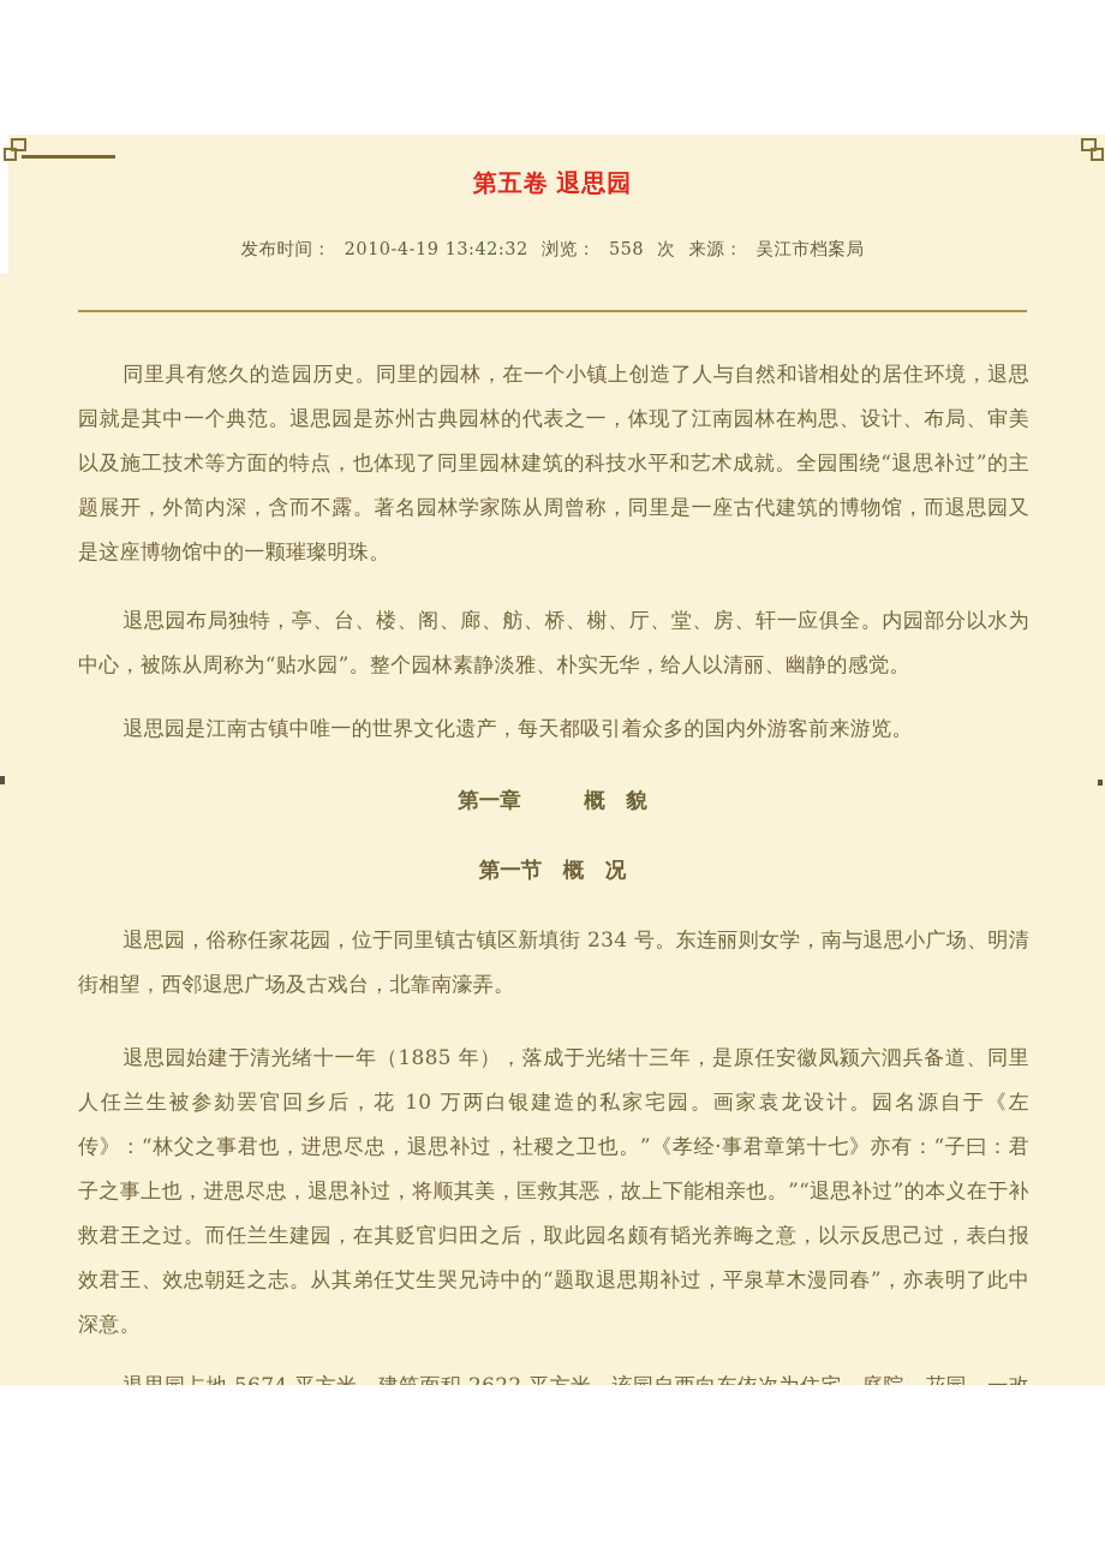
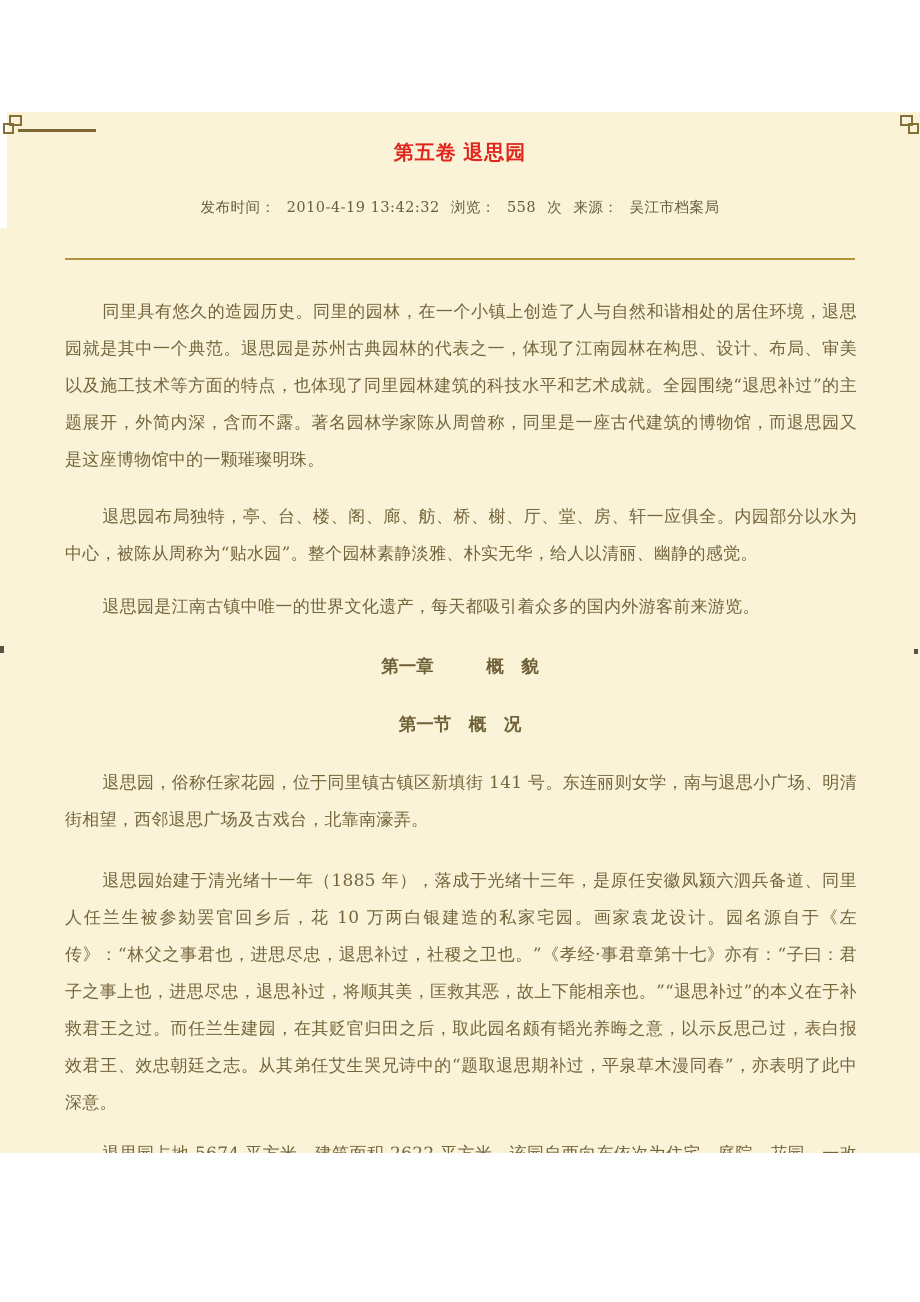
  第五卷 退思园
  发布时间： 2010-4-19 13:42:32 浏览： 558 次 来源： 吴江市档案局
  同里具有悠久的造园历史。同里的园林，在一个小镇上创造了人与自然和谐相处的居住环境，退思园就是其中一个典范。退思园是苏州古典园林的代表之一，体现了江南园林在构思、设计、布局、审美以及施工技术等方面的特点，也体现了同里园林建筑的科技水平和艺术成就。全园围绕“退思补过”的主题展开，外简内深，含而不露。著名园林学家陈从周曾称，同里是一座古代建筑的博物馆，而退思园又是这座博物馆中的一颗璀璨明珠。
  退思园布局独特，亭、台、楼、阁、廊、舫、桥、榭、厅、堂、房、轩一应俱全。内园部分以水为中心，被陈从周称为“贴水园”。整个园林素静淡雅、朴实无华，给人以清丽、幽静的感觉。
  退思园是江南古镇中唯一的世界文化遗产，每天都吸引着众多的国内外游客前来游览。
  第一章 概 貌
  第一节 概 况
- 退思园，俗称任家花园，位于同里镇古镇区新填街 234 号。东连丽则女学，南与退思小广场、明清街相望，西邻退思广场及古戏台，北靠南濠弄。
+ 退思园，俗称任家花园，位于同里镇古镇区新填街 141 号。东连丽则女学，南与退思小广场、明清街相望，西邻退思广场及古戏台，北靠南濠弄。
  退思园始建于清光绪十一年（1885 年），落成于光绪十三年，是原任安徽凤颍六泗兵备道、同里人任兰生被参劾罢官回乡后，花 10 万两白银建造的私家宅园。画家袁龙设计。园名源自于《左传》：“林父之事君也，进思尽忠，退思补过，社稷之卫也。”《孝经·事君章第十七》亦有：“子曰：君子之事上也，进思尽忠，退思补过，将顺其美，匡救其恶，故上下能相亲也。”“退思补过”的本义在于补救君王之过。而任兰生建园，在其贬官归田之后，取此园名颇有韬光养晦之意，以示反思己过，表白报效君王、效忠朝廷之志。从其弟任艾生哭兄诗中的“题取退思期补过，平泉草木漫同春”，亦表明了此中深意。
